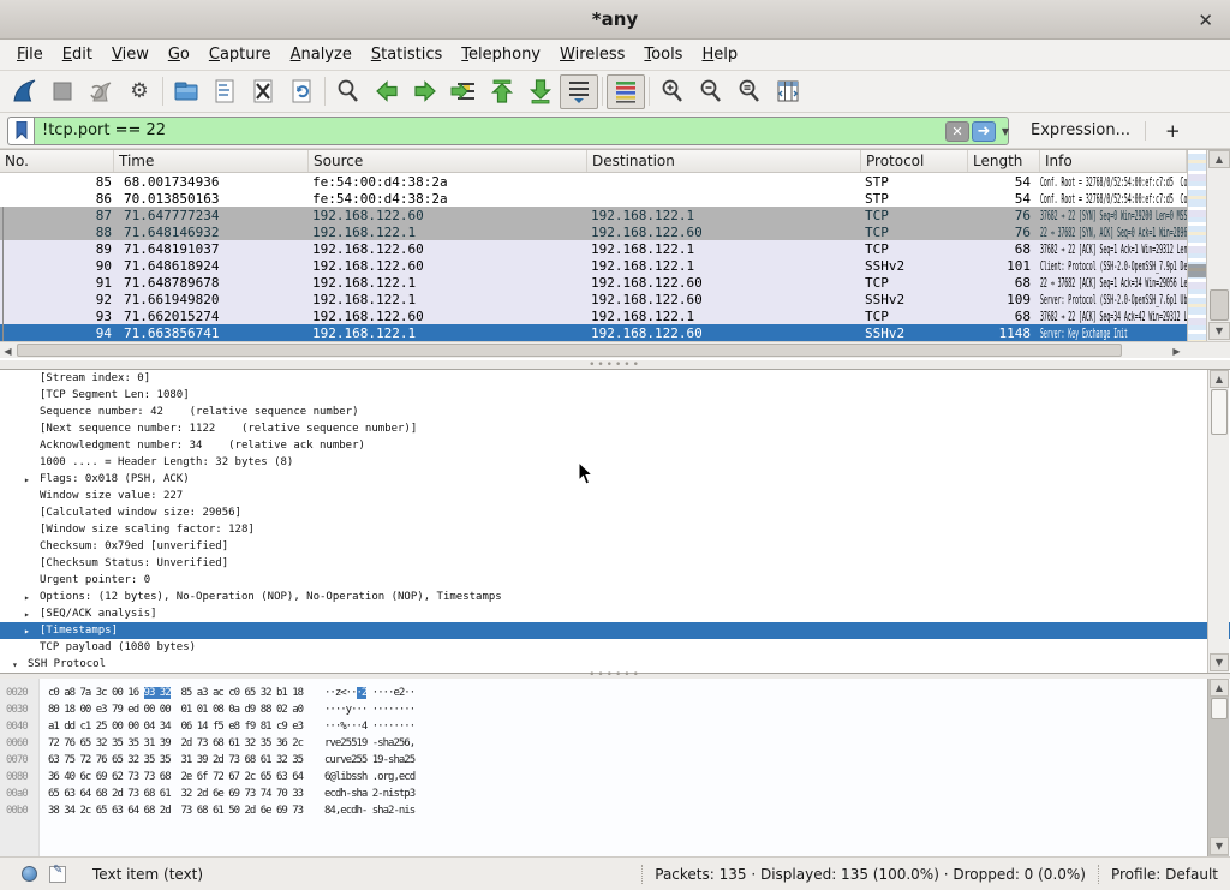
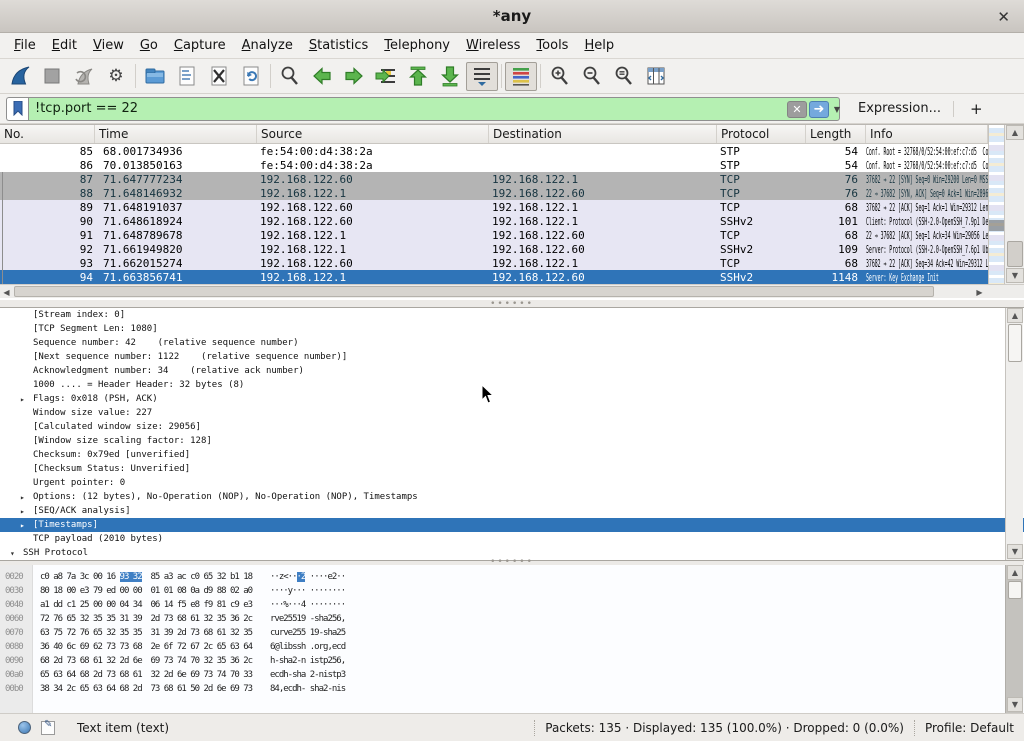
  *any
  ✕
  File
  Edit
  View
  Go
  Capture
  Analyze
  Statistics
  Telephony
  Wireless
  Tools
  Help
  ⚙
  !tcp.port == 22
  ✕
  ➜
  ▼
  Expression...
  +
  No.
  Time
  Source
  Destination
  Protocol
  Length
  Info
  85
  68.001734936
  fe:54:00:d4:38:2a
  STP
  54
  Conf. Root = 32768/0/52:54:00:ef:c7:d5 Co
  86
  70.013850163
  fe:54:00:d4:38:2a
  STP
  54
  Conf. Root = 32768/0/52:54:00:ef:c7:d5 Co
  87
  71.647777234
  192.168.122.60
  192.168.122.1
  TCP
  76
  37682 → 22 [SYN] Seq=0 Win=29200 Len=0 MSS
  88
  71.648146932
  192.168.122.1
  192.168.122.60
  TCP
  76
  22 → 37682 [SYN, ACK] Seq=0 Ack=1 Win=2896
  89
  71.648191037
  192.168.122.60
  192.168.122.1
  TCP
  68
  37682 → 22 [ACK] Seq=1 Ack=1 Win=29312 Len
  90
  71.648618924
  192.168.122.60
  192.168.122.1
  SSHv2
  101
  Client: Protocol (SSH-2.0-OpenSSH_7.9p1 De
  91
  71.648789678
  192.168.122.1
  192.168.122.60
  TCP
  68
  22 → 37682 [ACK] Seq=1 Ack=34 Win=29056 Le
  92
  71.661949820
  192.168.122.1
  192.168.122.60
  SSHv2
  109
  Server: Protocol (SSH-2.0-OpenSSH_7.6p1 Ub
  93
  71.662015274
  192.168.122.60
  192.168.122.1
  TCP
  68
  37682 → 22 [ACK] Seq=34 Ack=42 Win=29312 L
  94
  71.663856741
  192.168.122.1
  192.168.122.60
  SSHv2
  1148
  Server: Key Exchange Init
  ▲
  ▼
  ◀
  ▶
  ••••••
  [Stream index: 0]
  [TCP Segment Len: 1080]
  Sequence number: 42 (relative sequence number)
  [Next sequence number: 1122 (relative sequence number)]
  Acknowledgment number: 34 (relative ack number)
- 1000 .... = Header Length: 32 bytes (8)
+ 1000 .... = Header Header: 32 bytes (8)
  ▸
  Flags: 0x018 (PSH, ACK)
  Window size value: 227
  [Calculated window size: 29056]
  [Window size scaling factor: 128]
  Checksum: 0x79ed [unverified]
  [Checksum Status: Unverified]
  Urgent pointer: 0
  ▸
  Options: (12 bytes), No-Operation (NOP), No-Operation (NOP), Timestamps
  ▸
  [SEQ/ACK analysis]
  ▸
  [Timestamps]
- TCP payload (1080 bytes)
+ TCP payload (2010 bytes)
  ▾
  SSH Protocol
  ▲
  ▼
  ••••••
  0020
  c0 a8 7a 3c 00 16 93 32 85 a3 ac c0 65 32 b1 18
  ··z<···2 ····e2··
  0030
  80 18 00 e3 79 ed 00 00 01 01 08 0a d9 88 02 a0
  ····y··· ········
  0040
  a1 dd c1 25 00 00 04 34 06 14 f5 e8 f9 81 c9 e3
  ···%···4 ········
  0060
  72 76 65 32 35 35 31 39 2d 73 68 61 32 35 36 2c
  rve25519 -sha256,
  0070
  63 75 72 76 65 32 35 35 31 39 2d 73 68 61 32 35
  curve255 19-sha25
  0080
  36 40 6c 69 62 73 73 68 2e 6f 72 67 2c 65 63 64
  6@libssh .org,ecd
+ 0090
+ 68 2d 73 68 61 32 2d 6e 69 73 74 70 32 35 36 2c
+ h-sha2-n istp256,
  00a0
  65 63 64 68 2d 73 68 61 32 2d 6e 69 73 74 70 33
  ecdh-sha 2-nistp3
  00b0
  38 34 2c 65 63 64 68 2d 73 68 61 50 2d 6e 69 73
  84,ecdh- sha2-nis
  ▲
  ▼
  Text item (text)
  Packets: 135 · Displayed: 135 (100.0%) · Dropped: 0 (0.0%)
  Profile: Default
